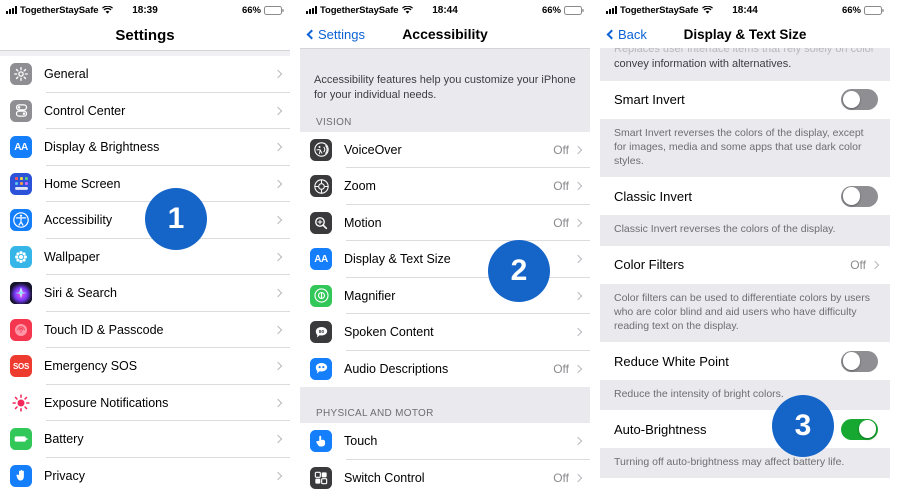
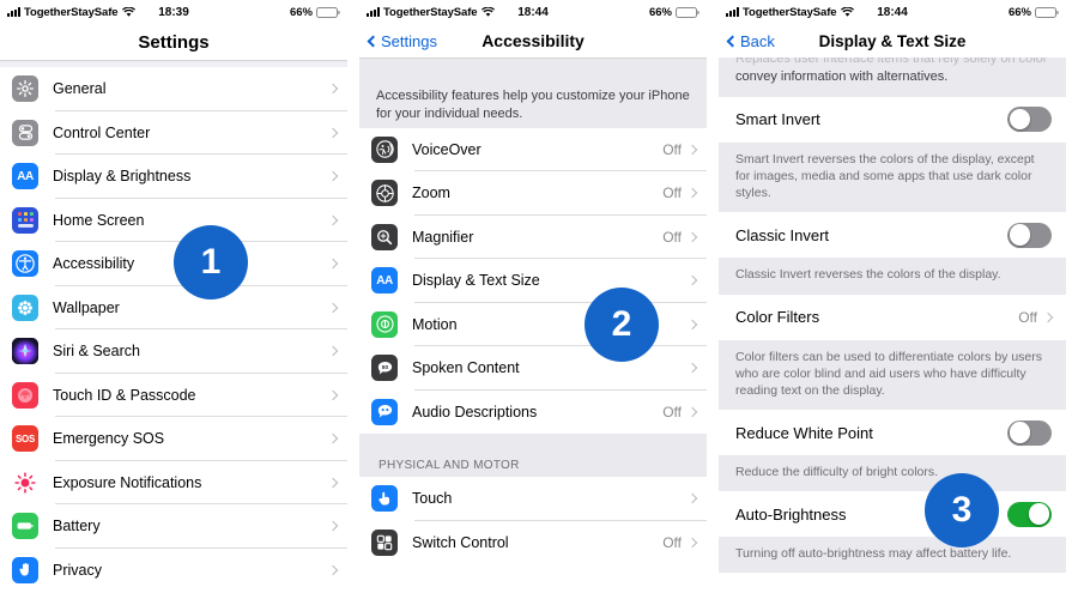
  TogetherStaySafe
  18:39
  66%
  Settings
  General
  Control Center
  AA
  Display & Brightness
  Home Screen
  Accessibility
  Wallpaper
  Siri & Search
  Touch ID & Passcode
  SOS
  Emergency SOS
  Exposure Notifications
  Battery
  Privacy
  1
  TogetherStaySafe
  18:44
  66%
  Settings
  Accessibility
  Accessibility features help you customize your iPhone for your individual needs.
- VISION
  VoiceOver
  Off
  Zoom
  Off
- Motion
+ Magnifier
  Off
  AA
  Display & Text Size
- Magnifier
+ Motion
  Spoken Content
  Audio Descriptions
  Off
  PHYSICAL AND MOTOR
  Touch
  Switch Control
  Off
  2
  TogetherStaySafe
  18:44
  66%
  Back
  Display & Text Size
  Replaces user interface items that rely solely on color
  convey information with alternatives.
  Smart Invert
  Smart Invert reverses the colors of the display, except for images, media and some apps that use dark color styles.
  Classic Invert
  Classic Invert reverses the colors of the display.
  Color Filters
  Off
  Color filters can be used to differentiate colors by users who are color blind and aid users who have difficulty reading text on the display.
  Reduce White Point
- Reduce the intensity of bright colors.
+ Reduce the difficulty of bright colors.
  Auto-Brightness
  Turning off auto-brightness may affect battery life.
  3
